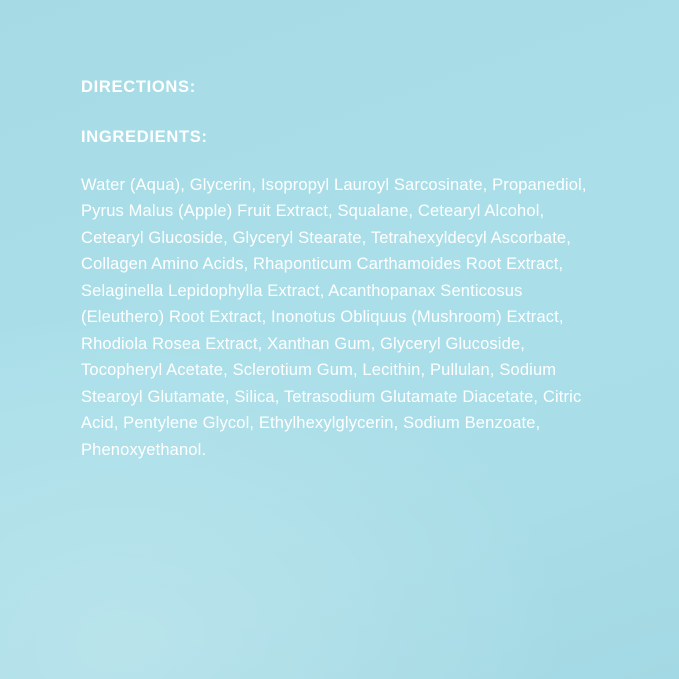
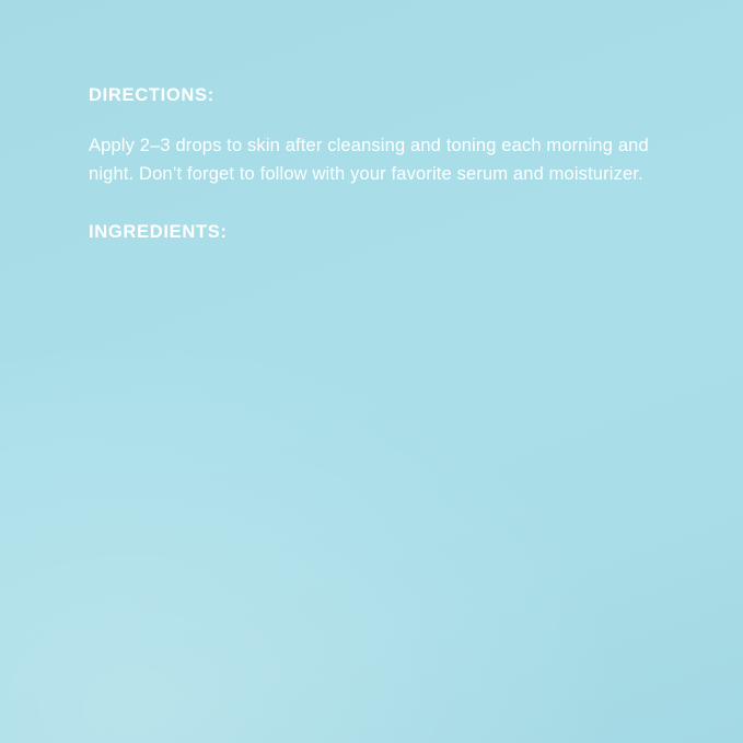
  DIRECTIONS:
+ Apply 2–3 drops to skin after cleansing and toning each morning and night. Don’t forget to follow with your favorite serum and moisturizer.
  INGREDIENTS:
- Water (Aqua), Glycerin, Isopropyl Lauroyl Sarcosinate, Propanediol, Pyrus Malus (Apple) Fruit Extract, Squalane, Cetearyl Alcohol, Cetearyl Glucoside, Glyceryl Stearate, Tetrahexyldecyl Ascorbate, Collagen Amino Acids, Rhaponticum Carthamoides Root Extract, Selaginella Lepidophylla Extract, Acanthopanax Senticosus (Eleuthero) Root Extract, Inonotus Obliquus (Mushroom) Extract, Rhodiola Rosea Extract, Xanthan Gum, Glyceryl Glucoside, Tocopheryl Acetate, Sclerotium Gum, Lecithin, Pullulan, Sodium Stearoyl Glutamate, Silica, Tetrasodium Glutamate Diacetate, Citric Acid, Pentylene Glycol, Ethylhexylglycerin, Sodium Benzoate, Phenoxyethanol.
